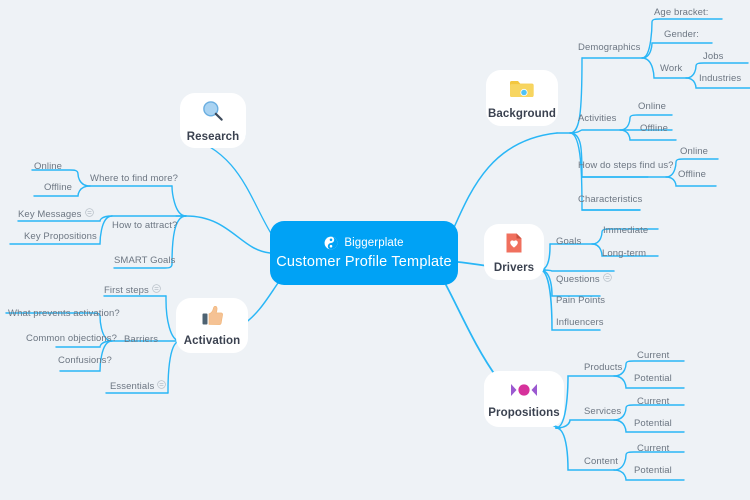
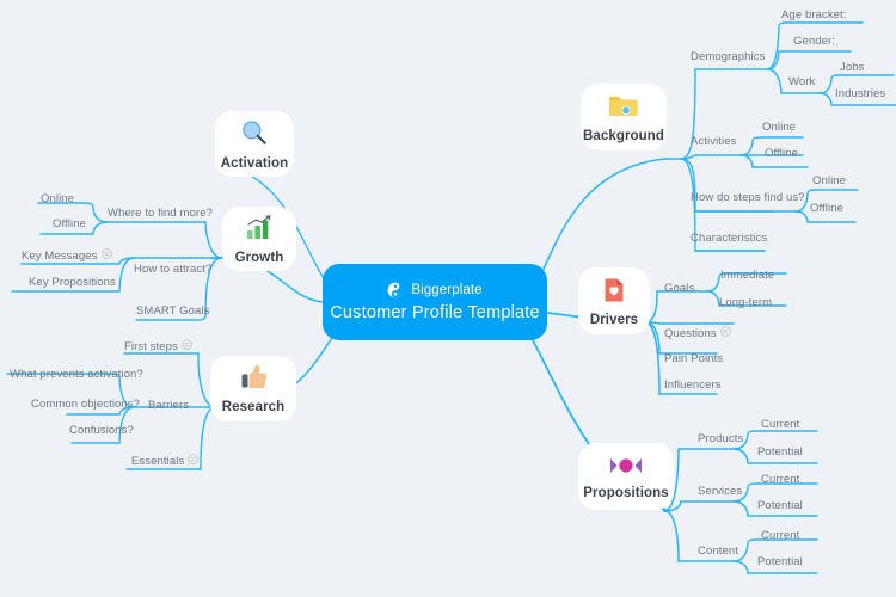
  Biggerplate
  Customer Profile Template
- Research
+ Activation
+ Growth
- Activation
+ Research
  Background
  Drivers
  Propositions
  Where to find more?
  Online
  Offline
  How to attract?
  Key Messages
  Key Propositions
  SMART Goals
  First steps
  Barriers
  What prevents activation?
  Common objections?
  Confusions?
  Essentials
  Demographics
  Age bracket:
  Gender:
  Work
  Jobs
  Industries
  Activities
  Online
  Offline
  How do steps find us?
  Online
  Offline
  Characteristics
  Goals
  Immediate
  Long-term
  Questions
  Pain Points
  Influencers
  Products
  Current
  Potential
  Services
  Current
  Potential
  Content
  Current
  Potential
